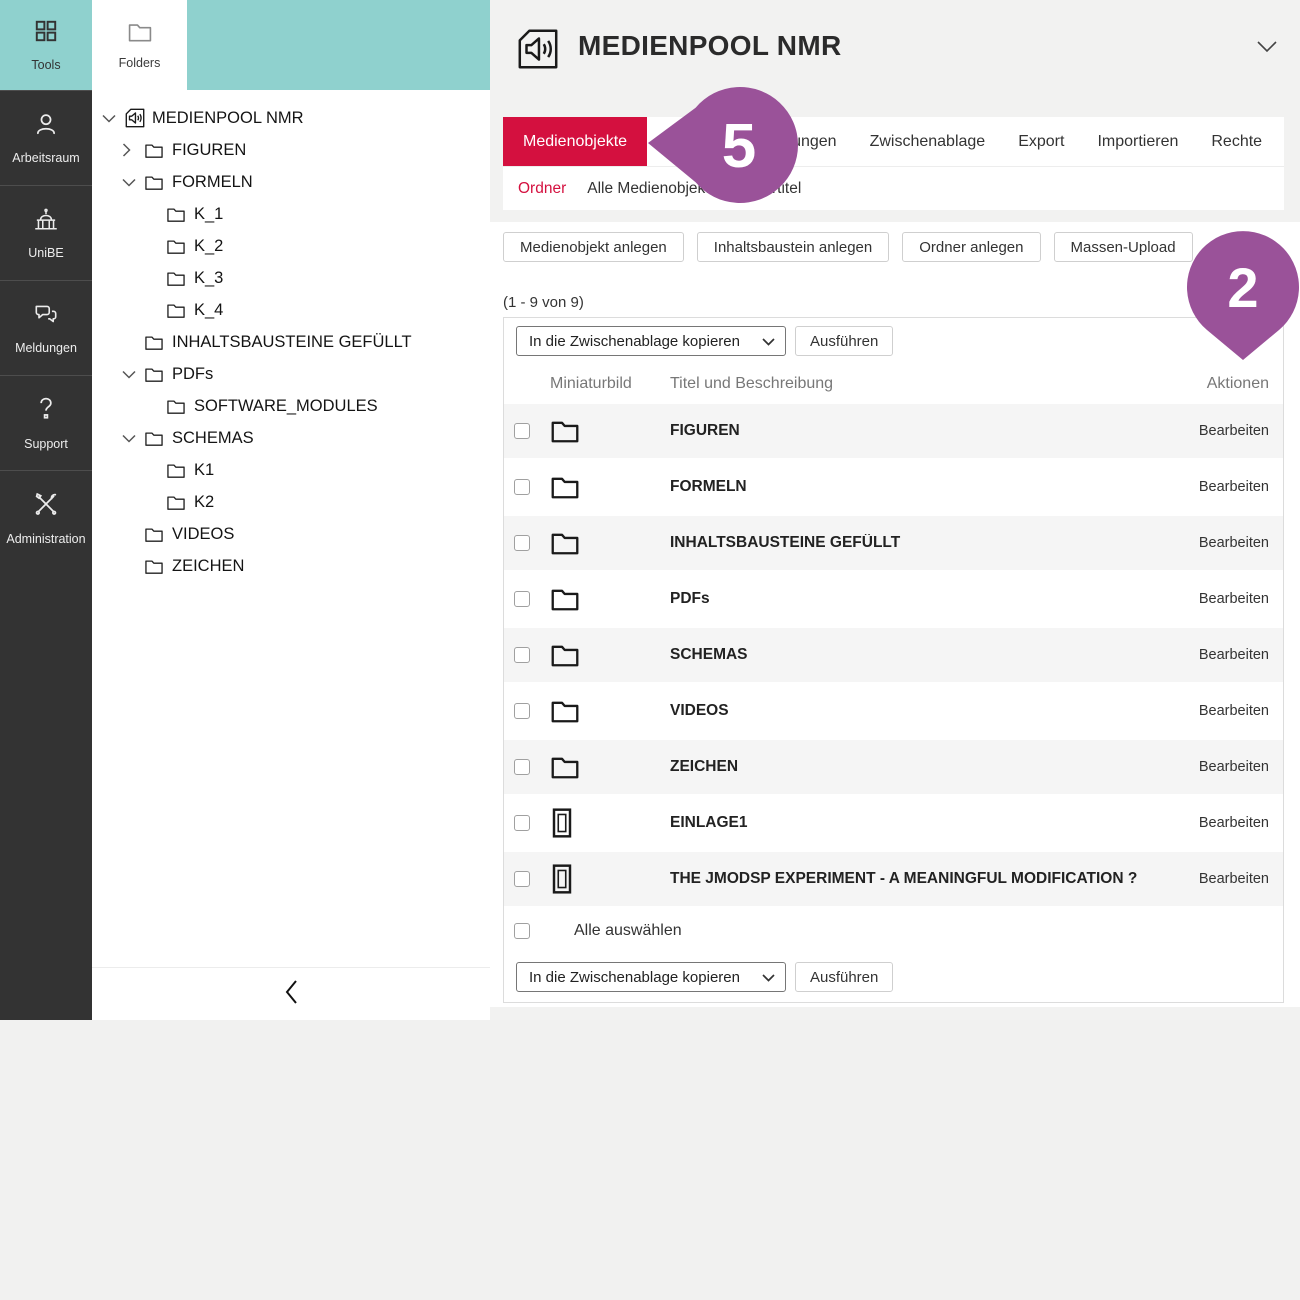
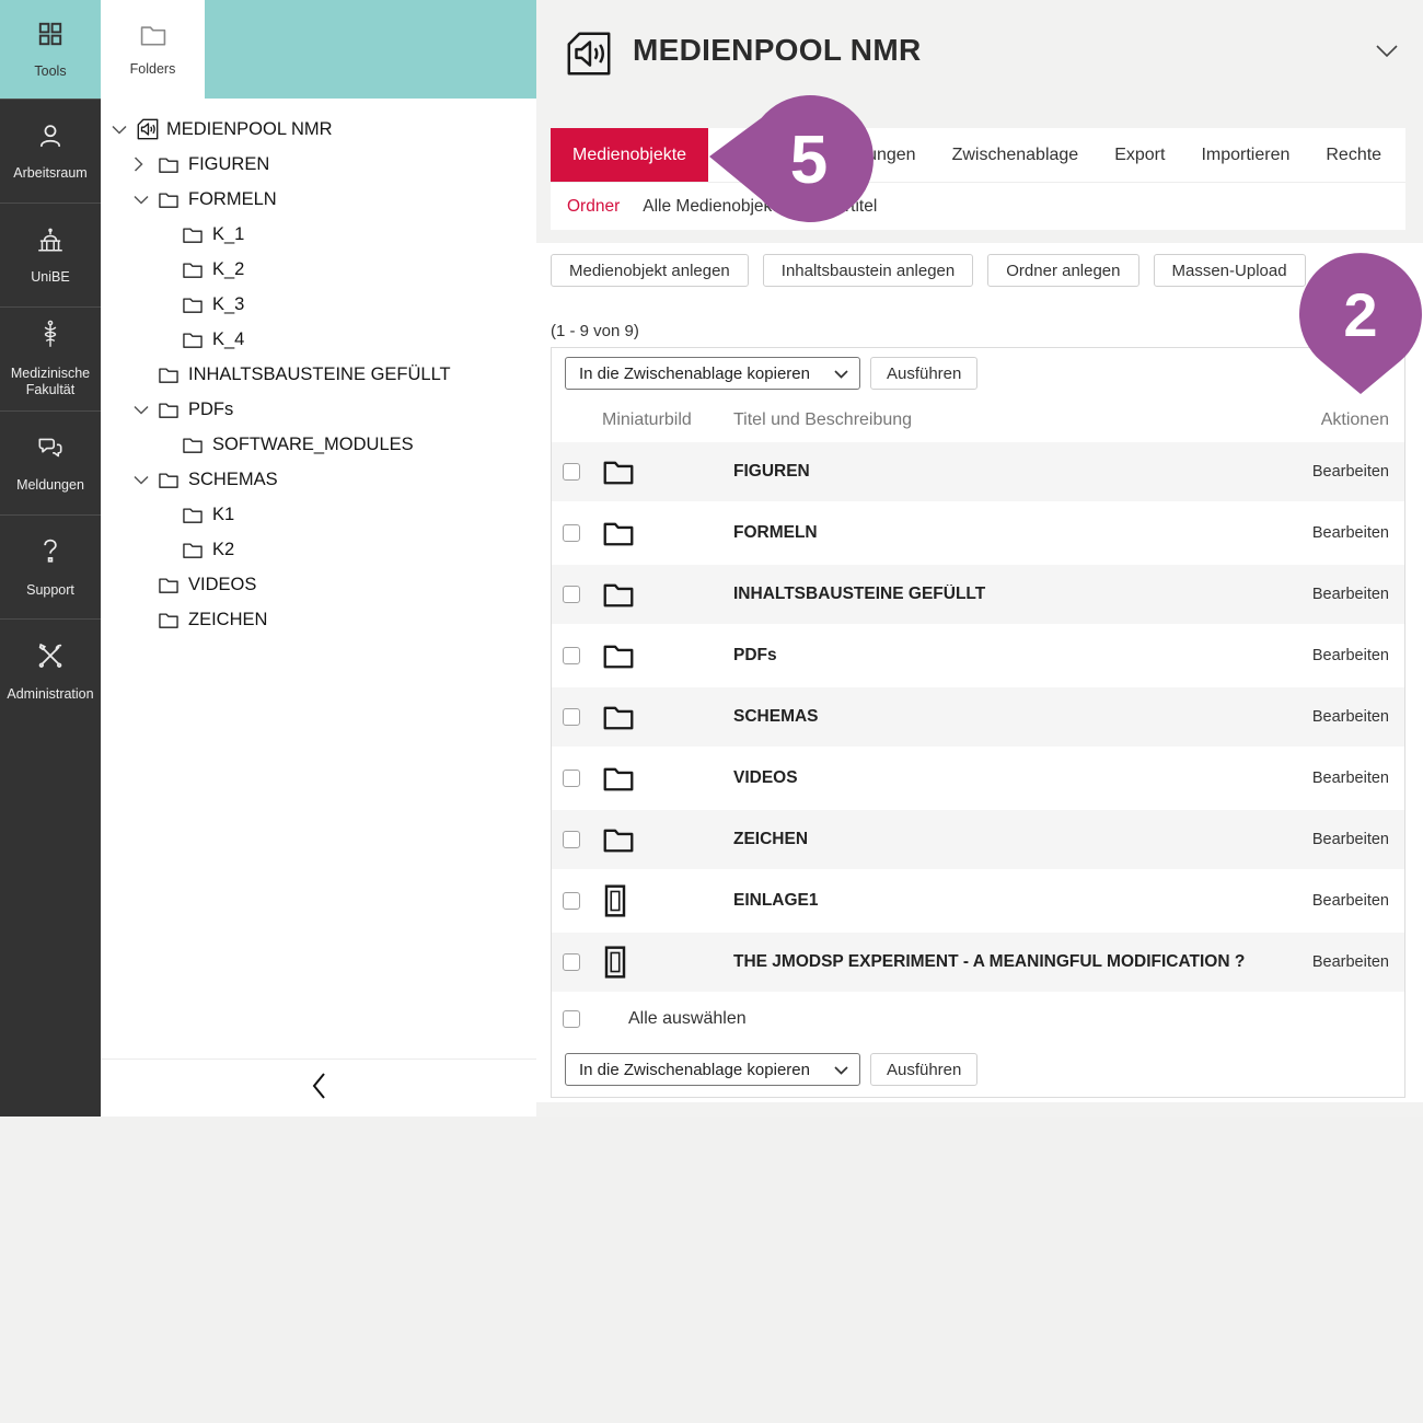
  Tools
  Arbeitsraum
  UniBE
+ Medizinische Fakultät
  Meldungen
  Support
  Administration
  Folders
  MEDIENPOOL NMR
  FIGUREN
  FORMELN
  K_1
  K_2
  K_3
  K_4
  INHALTSBAUSTEINE GEFÜLLT
  PDFs
  SOFTWARE_MODULES
  SCHEMAS
  K1
  K2
  VIDEOS
  ZEICHEN
  MEDIENPOOL NMR
  Medienobjekte
  ngen
  Zwischenablage
  Export
  Importieren
  Rechte
  Ordner
  Alle Medienobje
  Medienobjekt anlegen
  Inhaltsbaustein anlegen
  Ordner anlegen
  Massen-Upload
  (1 - 9 von 9)
  In die Zwischenablage kopieren
  Ausführen
  Miniaturbild
  Titel und Beschreibung
  Aktionen
  FIGUREN
  Bearbeiten
  FORMELN
  Bearbeiten
  INHALTSBAUSTEINE GEFÜLLT
  Bearbeiten
  PDFs
  Bearbeiten
  SCHEMAS
  Bearbeiten
  VIDEOS
  Bearbeiten
  ZEICHEN
  Bearbeiten
  EINLAGE1
  Bearbeiten
  THE JMODSP EXPERIMENT - A MEANINGFUL MODIFICATION ?
  Bearbeiten
  Alle auswählen
  In die Zwischenablage kopieren
  Ausführen
  5
  2
